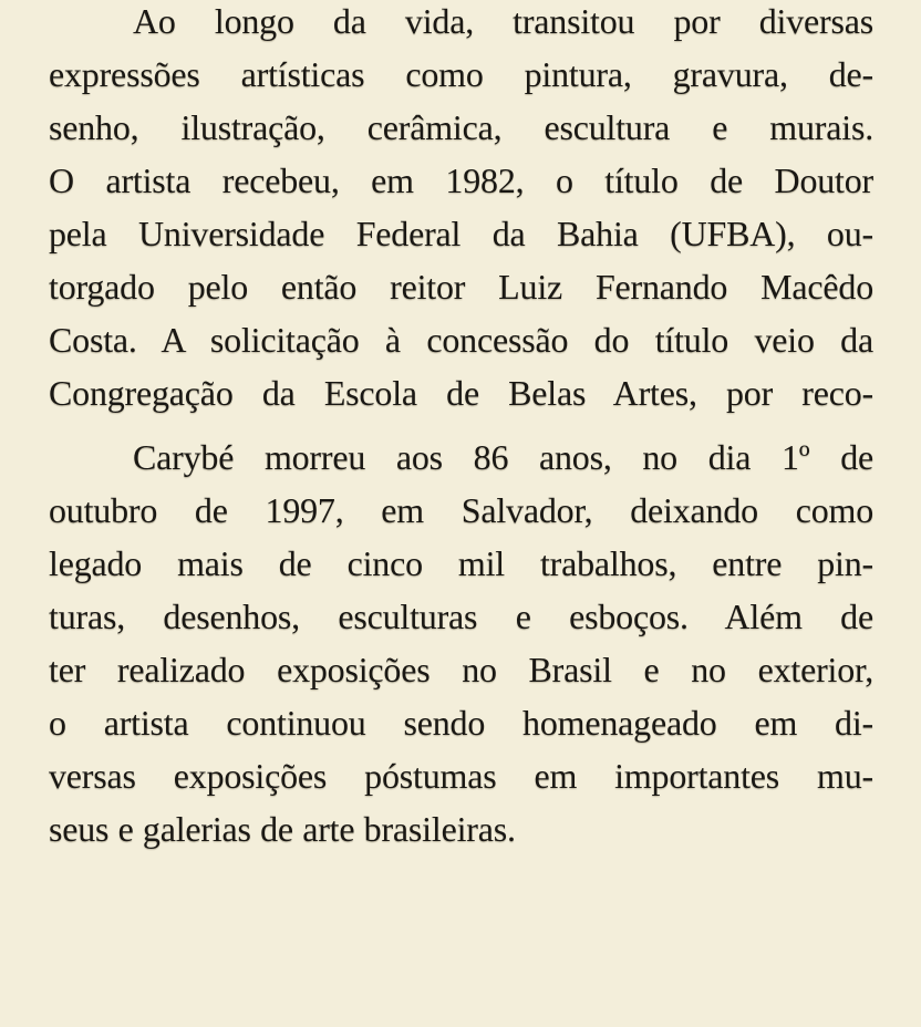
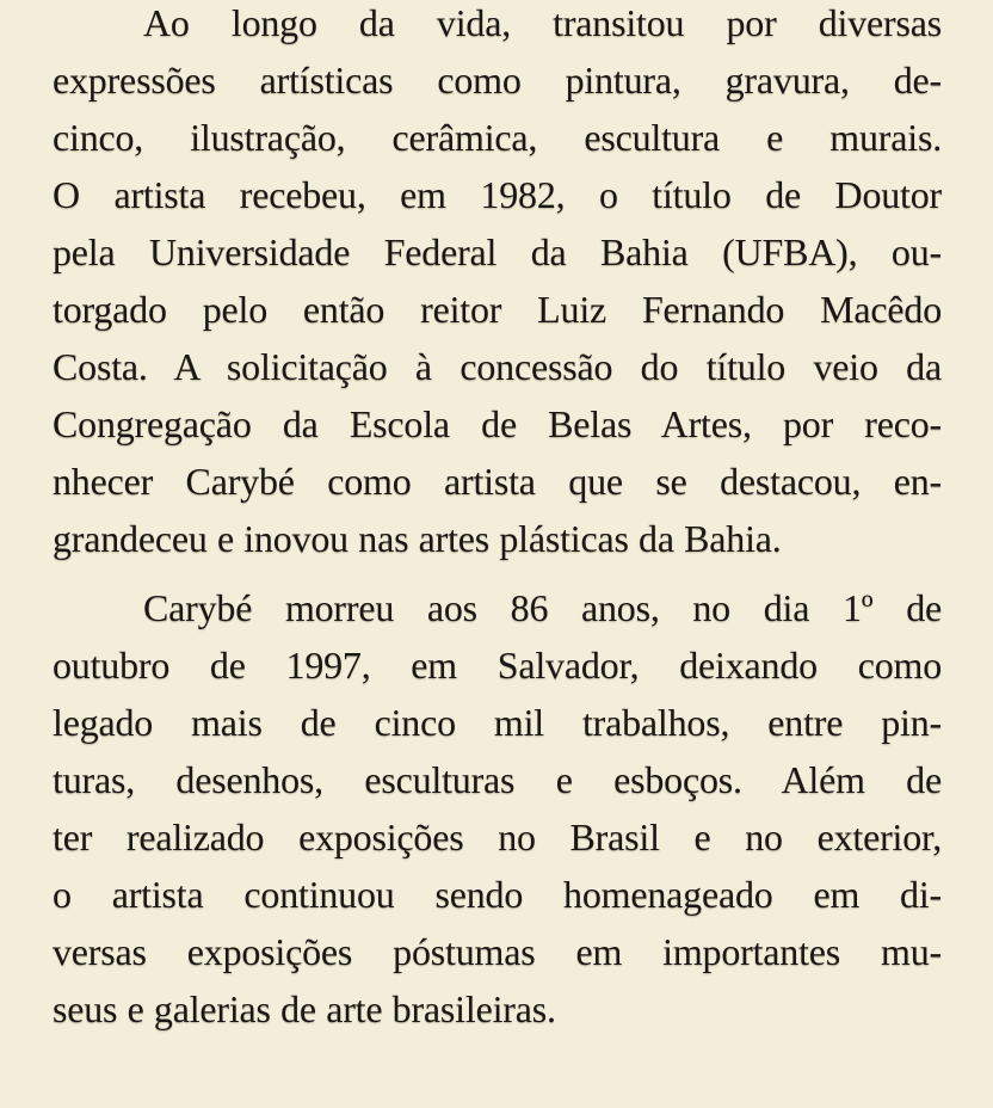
  Ao longo da vida, transitou por diversas
  expressões artísticas como pintura, gravura, de-
- senho, ilustração, cerâmica, escultura e murais.
+ cinco, ilustração, cerâmica, escultura e murais.
  O artista recebeu, em 1982, o título de Doutor
  pela Universidade Federal da Bahia (UFBA), ou-
  torgado pelo então reitor Luiz Fernando Macêdo
  Costa. A solicitação à concessão do título veio da
  Congregação da Escola de Belas Artes, por reco-
+ nhecer Carybé como artista que se destacou, en-
+ grandeceu e inovou nas artes plásticas da Bahia.
  Carybé morreu aos 86 anos, no dia 1º de
  outubro de 1997, em Salvador, deixando como
  legado mais de cinco mil trabalhos, entre pin-
  turas, desenhos, esculturas e esboços. Além de
  ter realizado exposições no Brasil e no exterior,
  o artista continuou sendo homenageado em di-
  versas exposições póstumas em importantes mu-
  seus e galerias de arte brasileiras.
